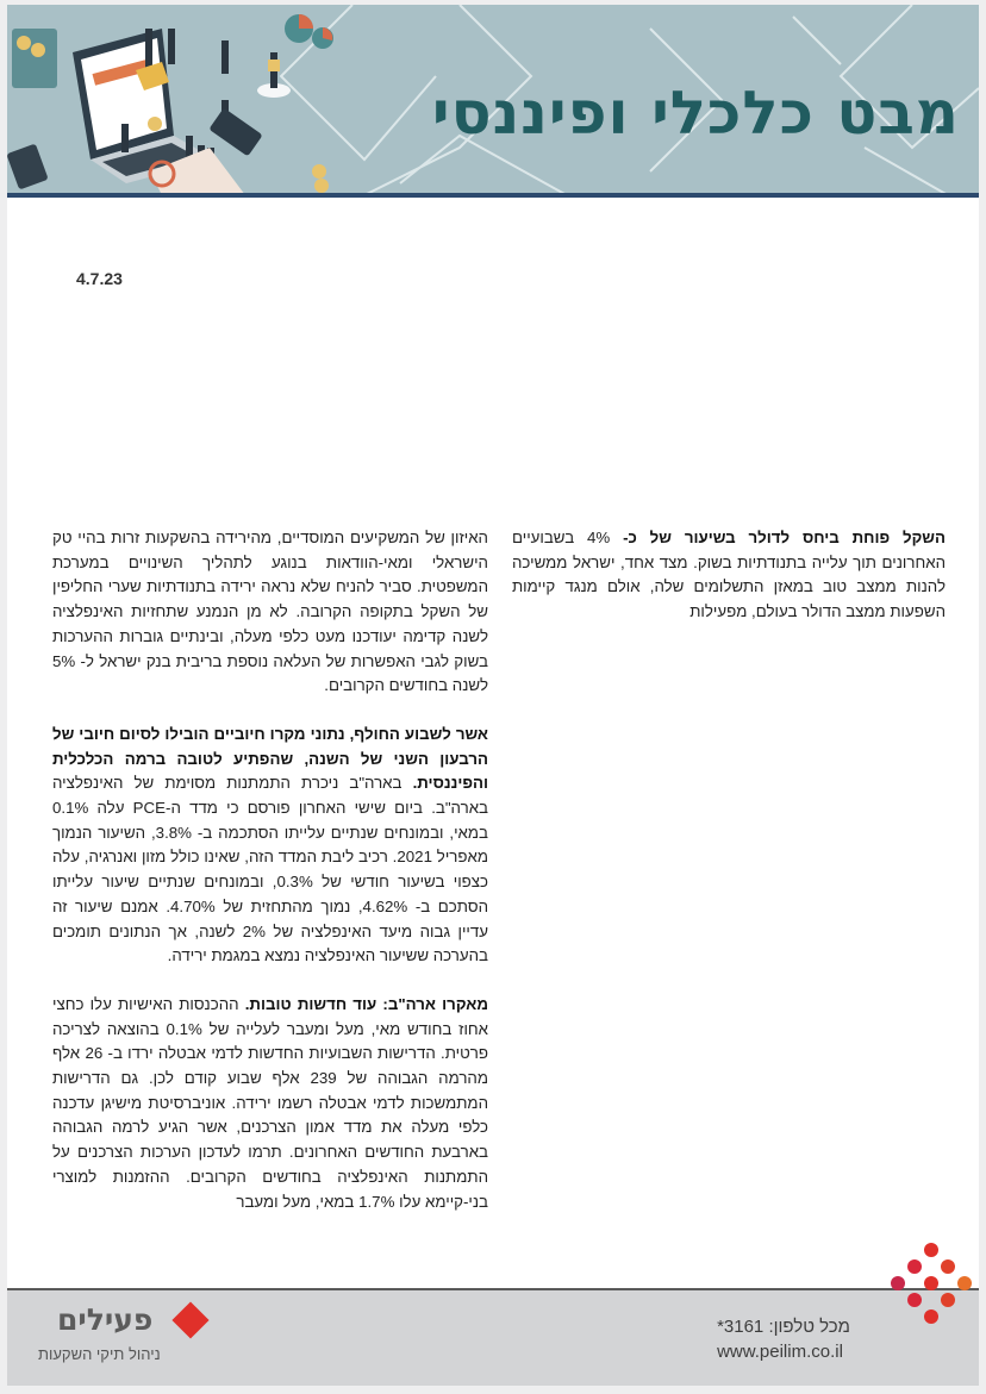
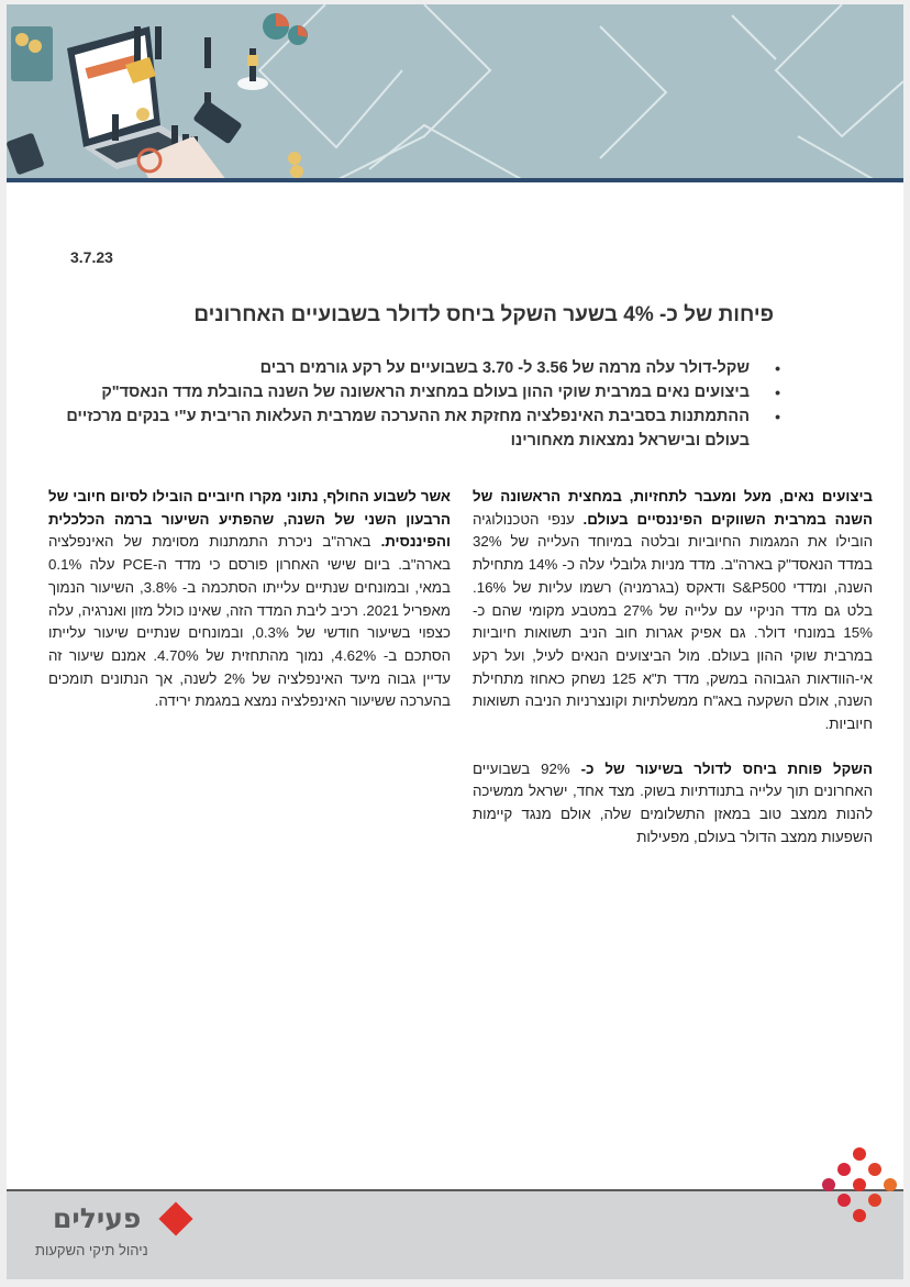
- מבט כלכלי ופיננסי
- 4.7.23
+ 3.7.23
+ פיחות של כ- 4% בשער השקל ביחס לדולר בשבועיים האחרונים
+ שקל-דולר עלה מרמה של 3.56 ל- 3.70 בשבועיים על רקע גורמים רבים
+ ביצועים נאים במרבית שוקי ההון בעולם במחצית הראשונה של השנה בהובלת מדד הנאסד"ק
+ ההתמתנות בסביבת האינפלציה מחזקת את ההערכה שמרבית העלאות הריבית ע"י בנקים מרכזיים בעולם ובישראל נמצאות מאחורינו
+ ביצועים נאים, מעל ומעבר לתחזיות, במחצית הראשונה של השנה במרבית השווקים הפיננסיים בעולם. ענפי הטכנולוגיה הובילו את המגמות החיוביות ובלטה במיוחד העלייה של 32% במדד הנאסד"ק בארה"ב. מדד מניות גלובלי עלה כ- 14% מתחילת השנה, ומדדי S&P500 ודאקס (בגרמניה) רשמו עליות של 16%. בלט גם מדד הניקיי עם עלייה של 27% במטבע מקומי שהם כ- 15% במונחי דולר. גם אפיק אגרות חוב הניב תשואות חיוביות במרבית שוקי ההון בעולם. מול הביצועים הנאים לעיל, ועל רקע אי-הוודאות הגבוהה במשק, מדד ת"א 125 נשחק כאחוז מתחילת השנה, אולם השקעה באג"ח ממשלתיות וקונצרניות הניבה תשואות חיוביות.
- השקל פוחת ביחס לדולר בשיעור של כ- 4% בשבועיים האחרונים תוך עלייה בתנודתיות בשוק. מצד אחד, ישראל ממשיכה להנות ממצב טוב במאזן התשלומים שלה, אולם מנגד קיימות השפעות ממצב הדולר בעולם, מפעילות
+ השקל פוחת ביחס לדולר בשיעור של כ- 92% בשבועיים האחרונים תוך עלייה בתנודתיות בשוק. מצד אחד, ישראל ממשיכה להנות ממצב טוב במאזן התשלומים שלה, אולם מנגד קיימות השפעות ממצב הדולר בעולם, מפעילות
- האיזון של המשקיעים המוסדיים, מהירידה בהשקעות זרות בהיי טק הישראלי ומאי-הוודאות בנוגע לתהליך השינויים במערכת המשפטית. סביר להניח שלא נראה ירידה בתנודתיות שערי החליפין של השקל בתקופה הקרובה. לא מן הנמנע שתחזיות האינפלציה לשנה קדימה יעודכנו מעט כלפי מעלה, ובינתיים גוברות ההערכות בשוק לגבי האפשרות של העלאה נוספת בריבית בנק ישראל ל- 5% לשנה בחודשים הקרובים.
- אשר לשבוע החולף, נתוני מקרו חיוביים הובילו לסיום חיובי של הרבעון השני של השנה, שהפתיע לטובה ברמה הכלכלית והפיננסית. בארה"ב ניכרת התמתנות מסוימת של האינפלציה בארה"ב. ביום שישי האחרון פורסם כי מדד ה-PCE עלה 0.1% במאי, ובמונחים שנתיים עלייתו הסתכמה ב- 3.8%, השיעור הנמוך מאפריל 2021. רכיב ליבת המדד הזה, שאינו כולל מזון ואנרגיה, עלה כצפוי בשיעור חודשי של 0.3%, ובמונחים שנתיים שיעור עלייתו הסתכם ב- 4.62%, נמוך מהתחזית של 4.70%. אמנם שיעור זה עדיין גבוה מיעד האינפלציה של 2% לשנה, אך הנתונים תומכים בהערכה ששיעור האינפלציה נמצא במגמת ירידה.
+ אשר לשבוע החולף, נתוני מקרו חיוביים הובילו לסיום חיובי של הרבעון השני של השנה, שהפתיע השיעור ברמה הכלכלית והפיננסית. בארה"ב ניכרת התמתנות מסוימת של האינפלציה בארה"ב. ביום שישי האחרון פורסם כי מדד ה-PCE עלה 0.1% במאי, ובמונחים שנתיים עלייתו הסתכמה ב- 3.8%, השיעור הנמוך מאפריל 2021. רכיב ליבת המדד הזה, שאינו כולל מזון ואנרגיה, עלה כצפוי בשיעור חודשי של 0.3%, ובמונחים שנתיים שיעור עלייתו הסתכם ב- 4.62%, נמוך מהתחזית של 4.70%. אמנם שיעור זה עדיין גבוה מיעד האינפלציה של 2% לשנה, אך הנתונים תומכים בהערכה ששיעור האינפלציה נמצא במגמת ירידה.
- מאקרו ארה"ב: עוד חדשות טובות. ההכנסות האישיות עלו כחצי אחוז בחודש מאי, מעל ומעבר לעלייה של 0.1% בהוצאה לצריכה פרטית. הדרישות השבועיות החדשות לדמי אבטלה ירדו ב- 26 אלף מהרמה הגבוהה של 239 אלף שבוע קודם לכן. גם הדרישות המתמשכות לדמי אבטלה רשמו ירידה. אוניברסיטת מישיגן עדכנה כלפי מעלה את מדד אמון הצרכנים, אשר הגיע לרמה הגבוהה בארבעת החודשים האחרונים. תרמו לעדכון הערכות הצרכנים על התמתנות האינפלציה בחודשים הקרובים. ההזמנות למוצרי בני-קיימא עלו 1.7% במאי, מעל ומעבר
- מכל טלפון: 3161*
- www.peilim.co.il
  פעילים
  ניהול תיקי השקעות
